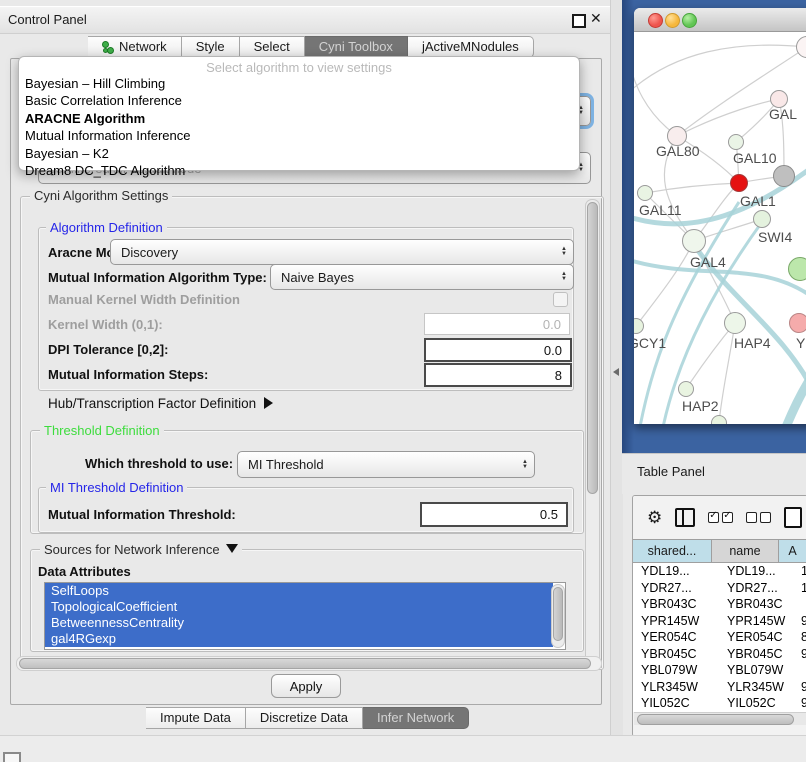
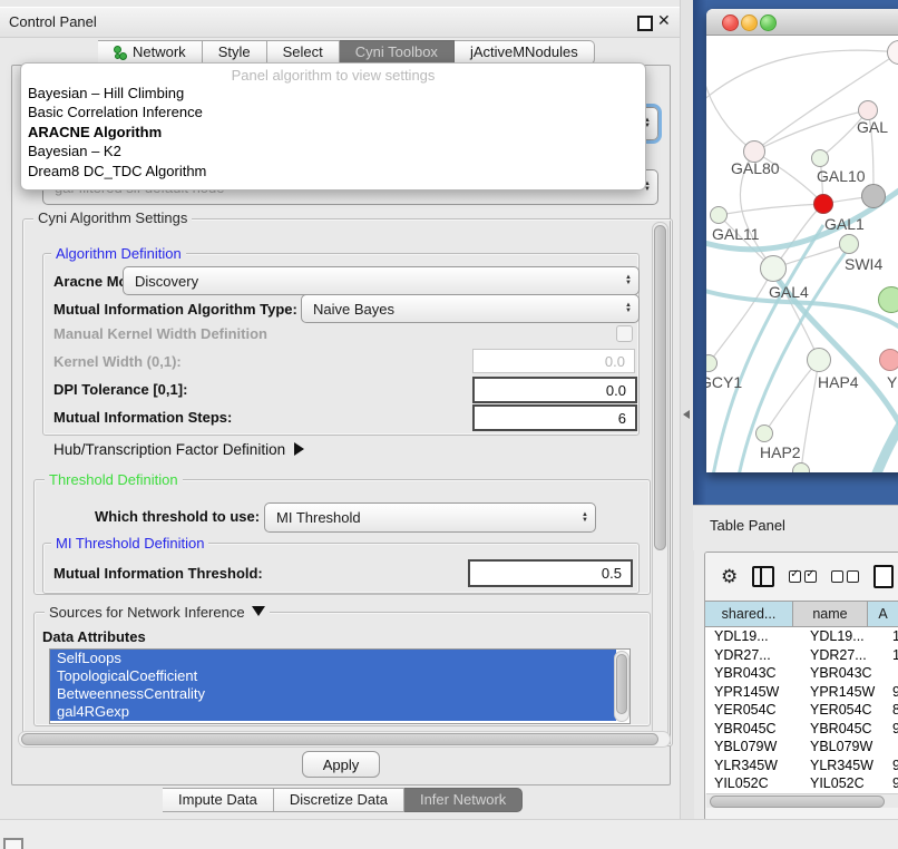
  Control Panel
  ✕
  Network
  Style
  Select
  Cyni Toolbox
  jActiveMNodules
- Select algorithm to view settings
+ Panel algorithm to view settings
  Bayesian – Hill Climbing
  Basic Correlation Inference
  ARACNE Algorithm
- Mutual Information Inference
  Bayesian – K2
  Dream8 DC_TDC Algorithm
  Cyni Algorithm Settings
  Algorithm Definition
  Discovery
  Mutual Information Algorithm Type:
  Naive Bayes
  Manual Kernel Width Definition
  Kernel Width (0,1):
  0.0
- DPI Tolerance [0,2]:
+ DPI Tolerance [0,1]:
  0.0
  Mutual Information Steps:
- 8
+ 6
  Hub/Transcription Factor Definition
  Threshold Definition
  Which threshold to use:
  MI Threshold
  MI Threshold Definition
  Mutual Information Threshold:
  0.5
  Sources for Network Inference
  Data Attributes
  SelfLoops
  TopologicalCoefficient
  BetweennessCentrality
  gal4RGexp
  Apply
  Impute Data
  Discretize Data
  Infer Network
  GAL
  GAL80
  GAL10
  GAL1
  GAL11
  SWI4
  GAL4
  GCY1
  HAP4
  Y
  HAP2
  Table Panel
  ⚙
  shared...
  name
  A
  YDL19...
  YDL19...
  YDR27...
  YDR27...
  YBR043C
  YBR043C
  YPR145W
  YPR145W
  YER054C
  YER054C
  YBR045C
  YBR045C
  YBL079W
  YBL079W
  YLR345W
  YLR345W
  YIL052C
  YIL052C
  9
